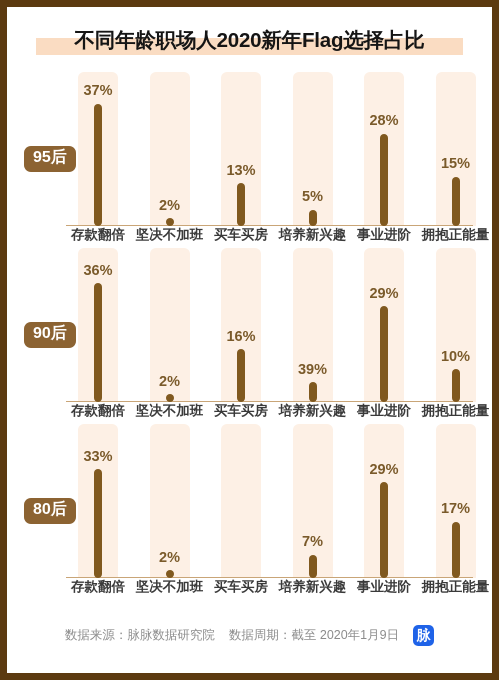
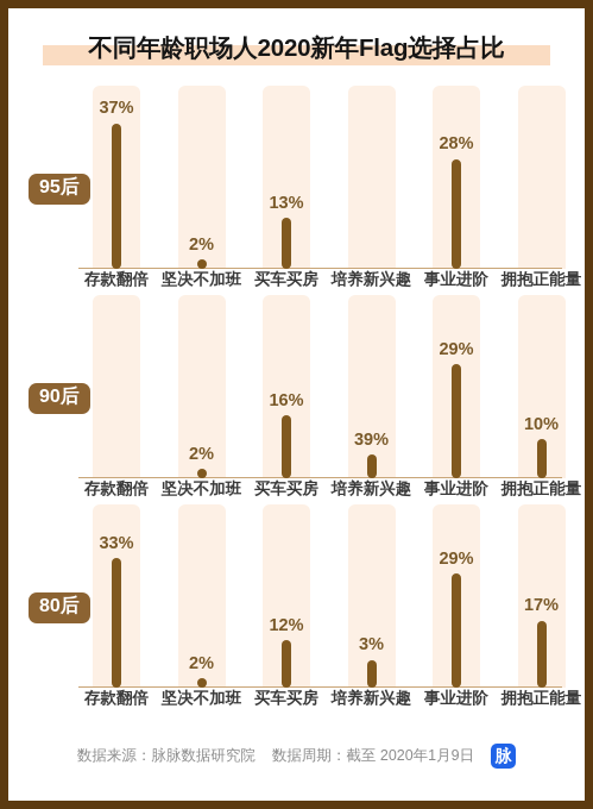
  不同年龄职场人2020新年Flag选择占比
  37%
  2%
  13%
- 5%
  28%
- 15%
  存款翻倍
  坚决不加班
  买车买房
  培养新兴趣
  事业进阶
  拥抱正能量
  95后
- 36%
  2%
  16%
  39%
  29%
  10%
  存款翻倍
  坚决不加班
  买车买房
  培养新兴趣
  事业进阶
  拥抱正能量
  90后
  33%
  2%
+ 12%
- 7%
+ 3%
  29%
  17%
  存款翻倍
  坚决不加班
  买车买房
  培养新兴趣
  事业进阶
  拥抱正能量
  80后
  数据来源：脉脉数据研究院
  数据周期：截至 2020年1月9日
  脉
